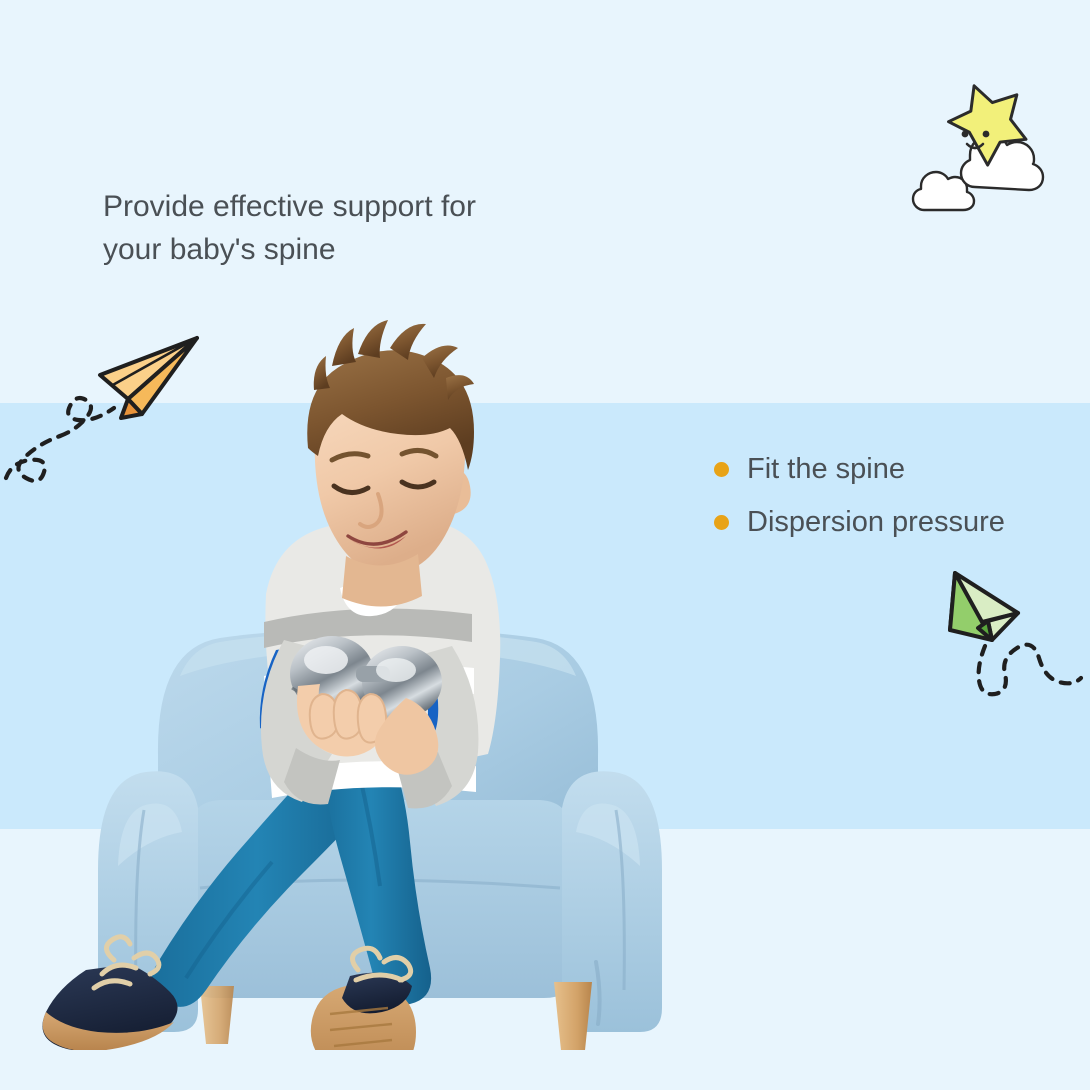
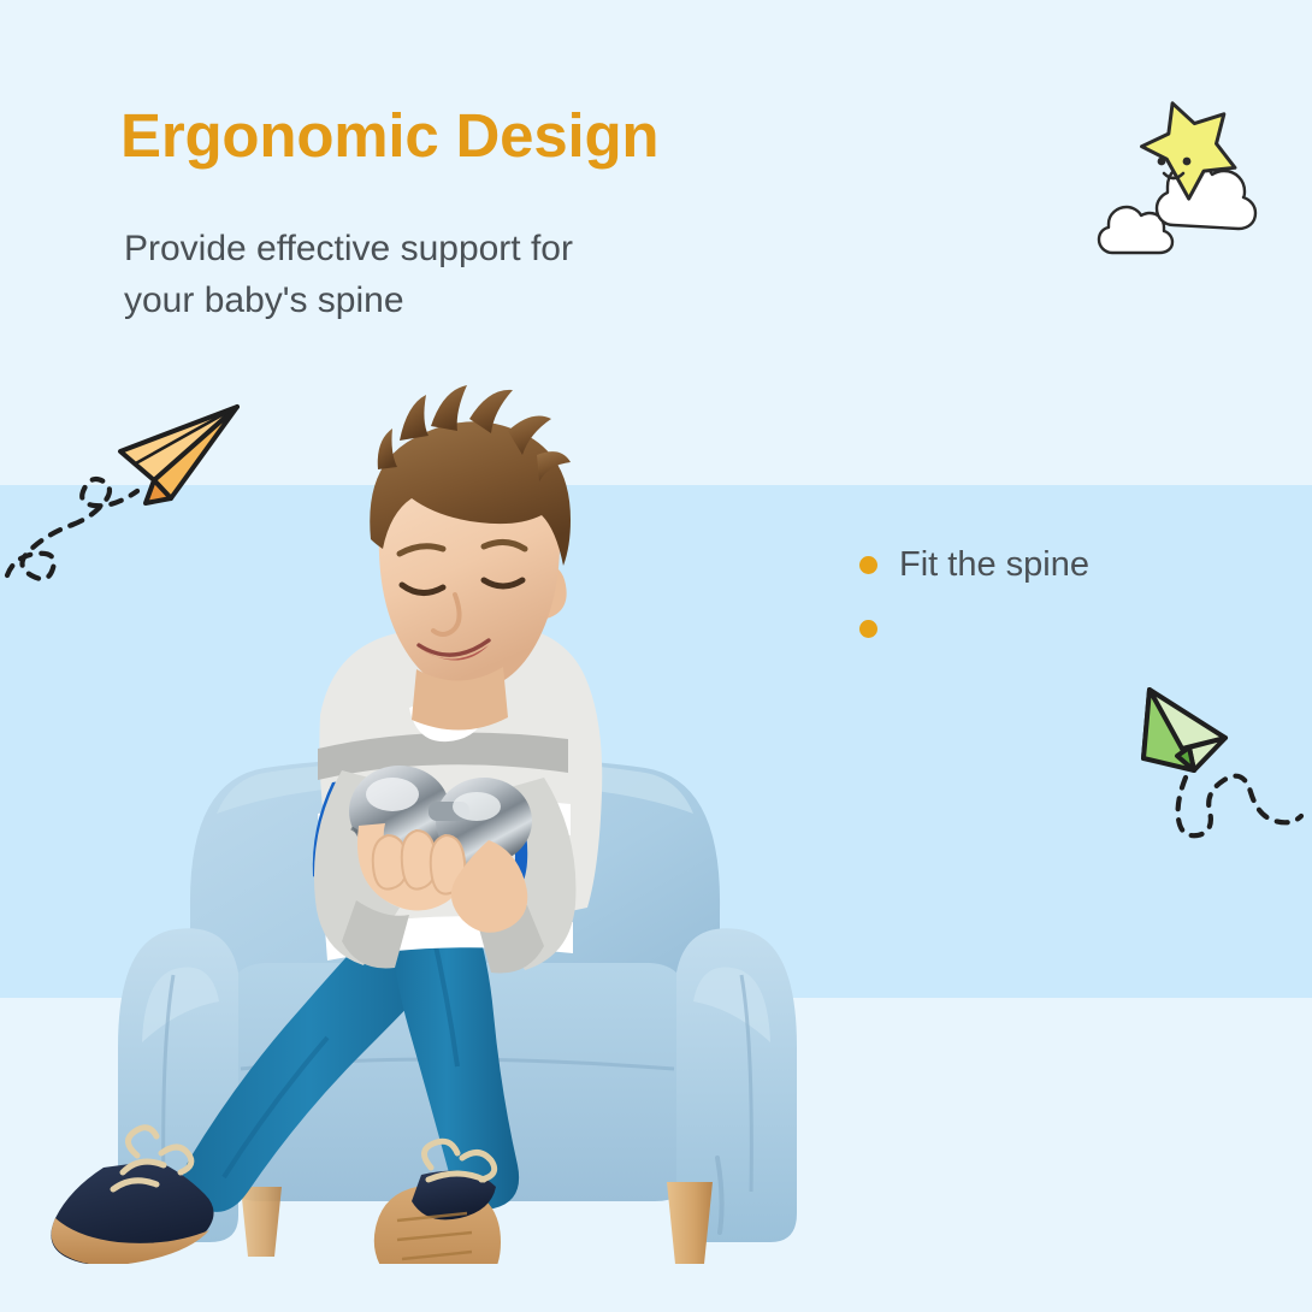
+ Ergonomic Design
  Provide effective support for
  your baby's spine
  Fit the spine
- Dispersion pressure
